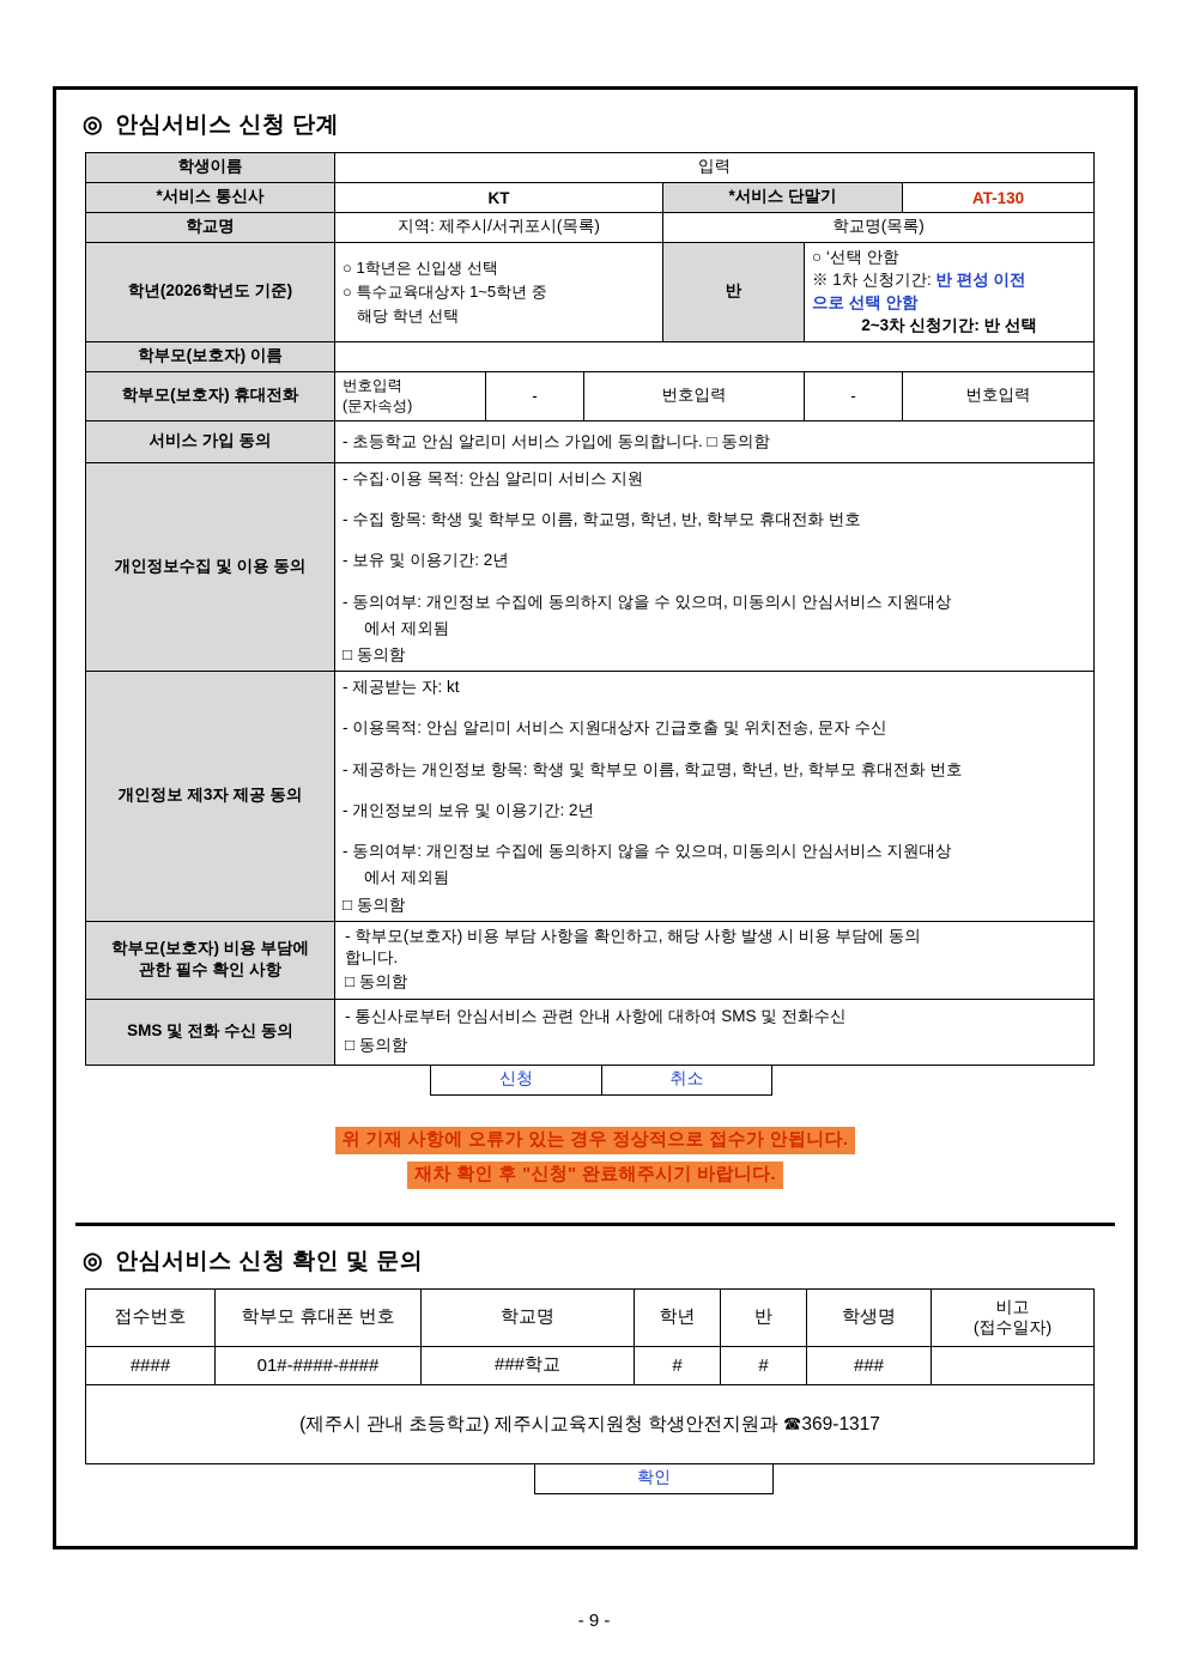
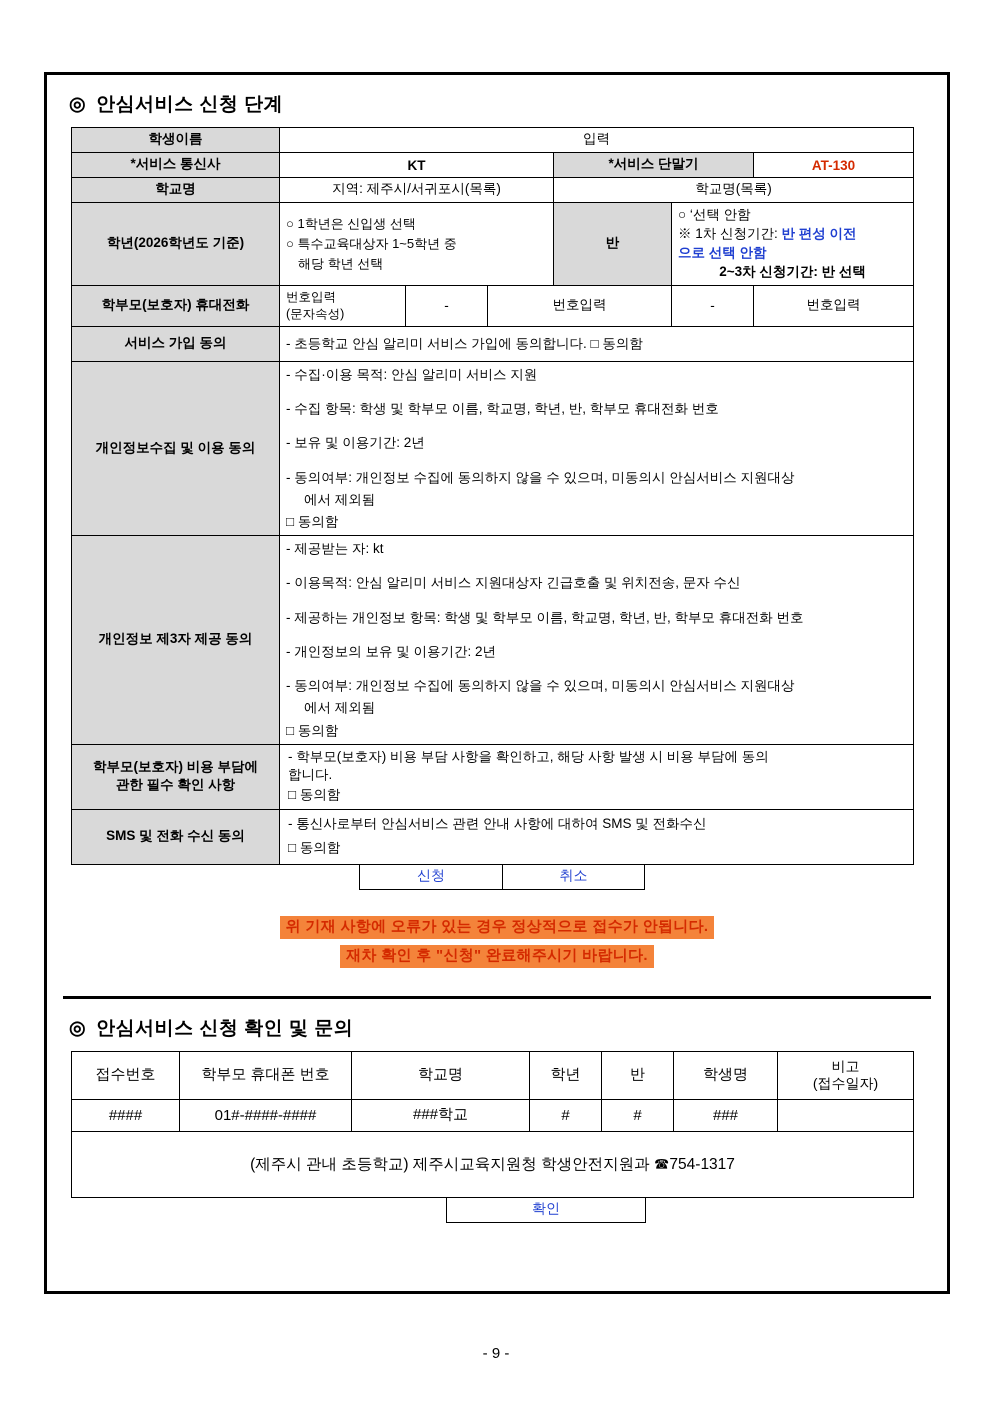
  ◎ 안심서비스 신청 단계
  학생이름	입력
  *서비스 통신사	KT	*서비스 단말기	AT-130
  학교명	지역: 제주시/서귀포시(목록)	학교명(목록)
  학년(2026학년도 기준)	○ 1학년은 신입생 선택 ○ 특수교육대상자 1~5학년 중 해당 학년 선택	반	○ ‘선택 안함 ※ 1차 신청기간: 반 편성 이전 으로 선택 안함 2~3차 신청기간: 반 선택
- 학부모(보호자) 이름
  학부모(보호자) 휴대전화	번호입력 (문자속성)	-	번호입력	-	번호입력
  서비스 가입 동의	- 초등학교 안심 알리미 서비스 가입에 동의합니다. □ 동의함
  개인정보수집 및 이용 동의	- 수집·이용 목적: 안심 알리미 서비스 지원 - 수집 항목: 학생 및 학부모 이름, 학교명, 학년, 반, 학부모 휴대전화 번호 - 보유 및 이용기간: 2년 - 동의여부: 개인정보 수집에 동의하지 않을 수 있으며, 미동의시 안심서비스 지원대상 에서 제외됨 □ 동의함
  개인정보 제3자 제공 동의	- 제공받는 자: kt - 이용목적: 안심 알리미 서비스 지원대상자 긴급호출 및 위치전송, 문자 수신 - 제공하는 개인정보 항목: 학생 및 학부모 이름, 학교명, 학년, 반, 학부모 휴대전화 번호 - 개인정보의 보유 및 이용기간: 2년 - 동의여부: 개인정보 수집에 동의하지 않을 수 있으며, 미동의시 안심서비스 지원대상 에서 제외됨 □ 동의함
  학부모(보호자) 비용 부담에 관한 필수 확인 사항	- 학부모(보호자) 비용 부담 사항을 확인하고, 해당 사항 발생 시 비용 부담에 동의 합니다. □ 동의함
  SMS 및 전화 수신 동의	- 통신사로부터 안심서비스 관련 안내 사항에 대하여 SMS 및 전화수신 □ 동의함
  신청
  취소
  위 기재 사항에 오류가 있는 경우 정상적으로 접수가 안됩니다.
  재차 확인 후 "신청" 완료해주시기 바랍니다.
  ◎ 안심서비스 신청 확인 및 문의
  접수번호	학부모 휴대폰 번호	학교명	학년	반	학생명	비고 (접수일자)
  ####	01#-####-####	###학교	#	#	###
- (제주시 관내 초등학교) 제주시교육지원청 학생안전지원과 ☎369-1317
+ (제주시 관내 초등학교) 제주시교육지원청 학생안전지원과 ☎754-1317
  확인
  - 9 -
